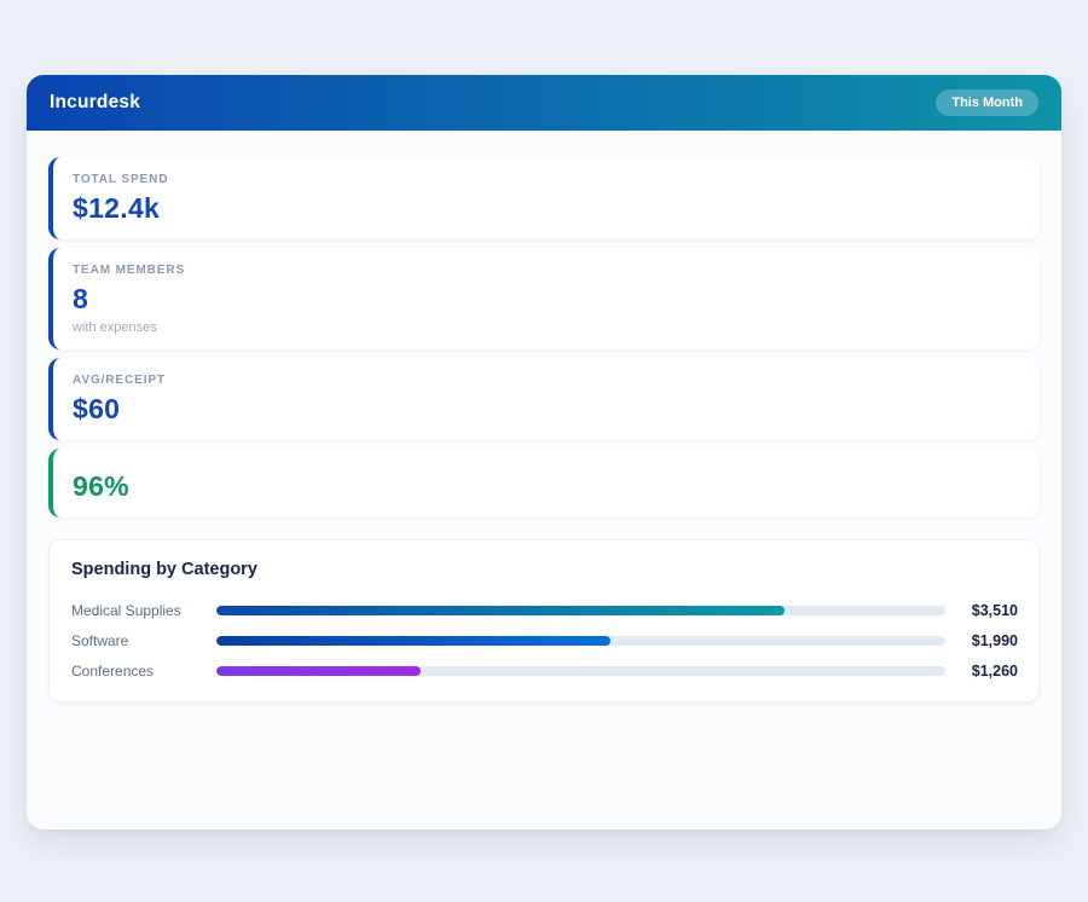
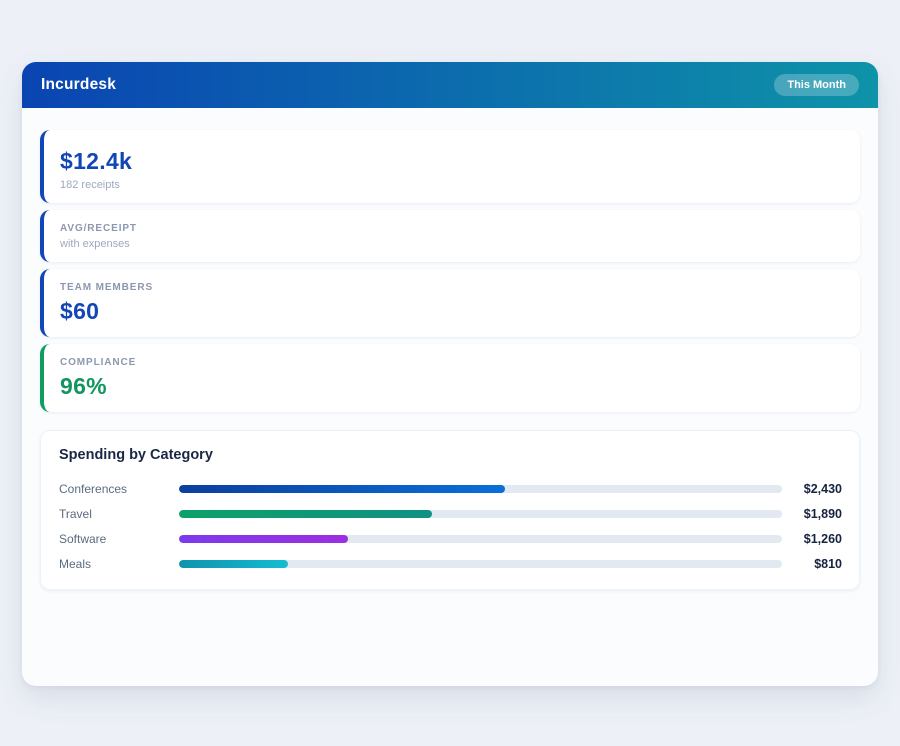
  Incurdesk
  This Month
- TOTAL SPEND
  $12.4k
+ 182 receipts
- TEAM MEMBERS
+ AVG/RECEIPT
- 8
  with expenses
- AVG/RECEIPT
+ TEAM MEMBERS
  $60
+ COMPLIANCE
  96%
  Spending by Category
- Medical Supplies
- $3,510
- Software
+ Conferences
- $1,990
+ $2,430
+ Travel
+ $1,890
- Conferences
+ Software
  $1,260
+ Meals
+ $810
